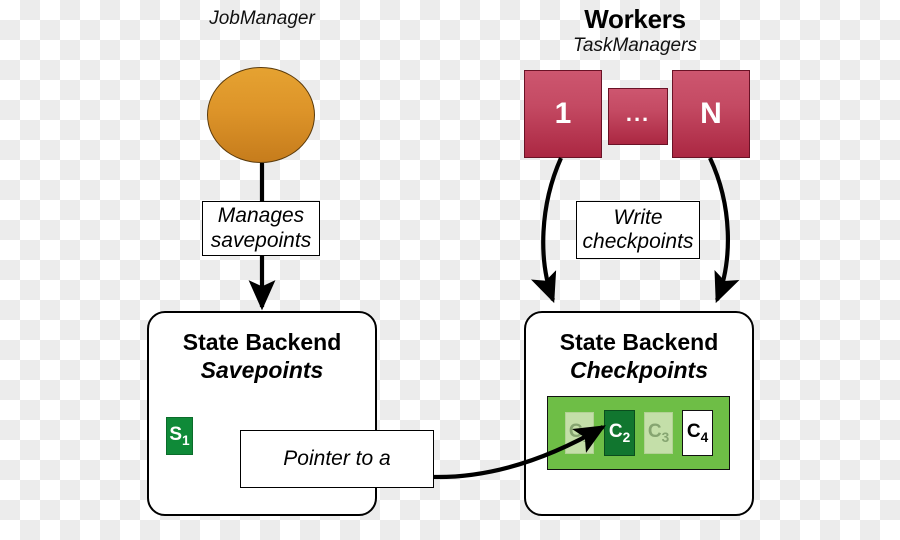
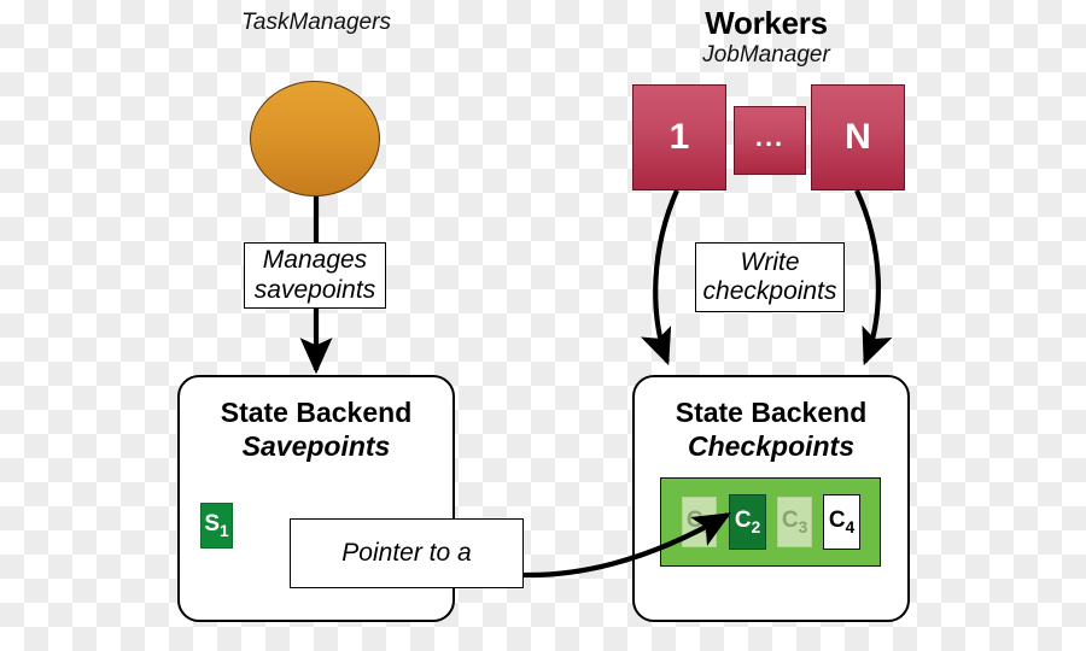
- JobManager
+ TaskManagers
  Workers
- TaskManagers
+ JobManager
  1
  ...
  N
  Manages
  savepoints
  Write
  checkpoints
  State Backend
  Savepoints
  S1
  State Backend
  Checkpoints
  C2
  C3
  C4
  Pointer to a
